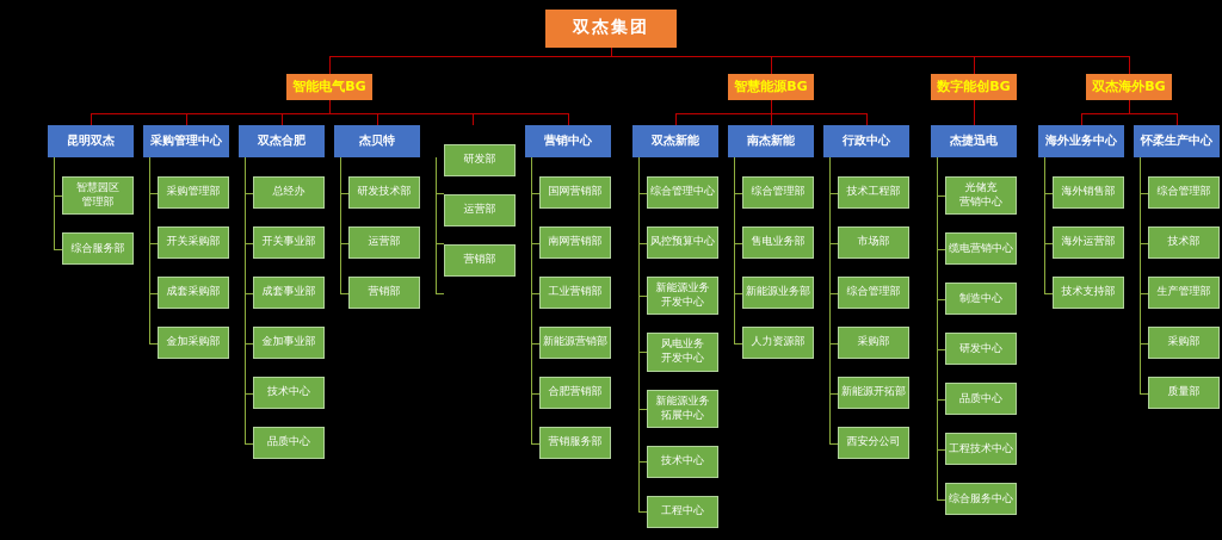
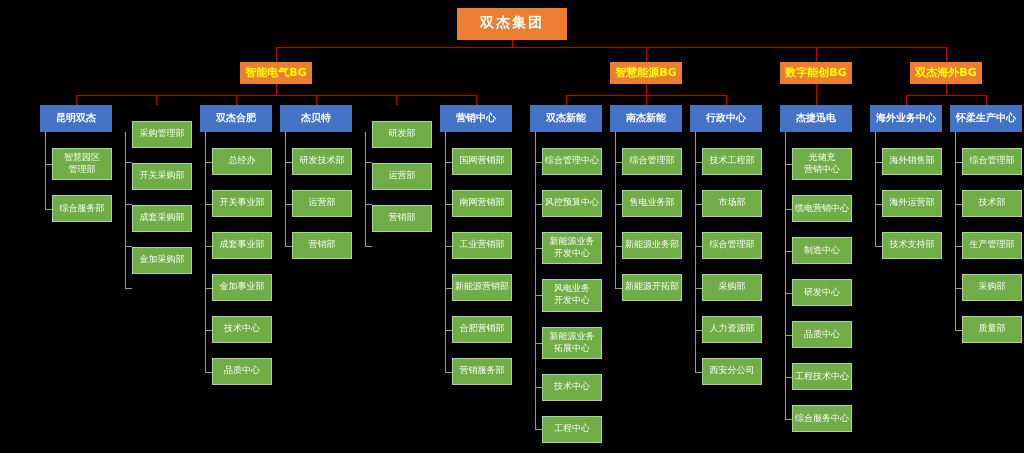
  双杰集团
  智能电气BG
  昆明双杰
  智慧园区
  管理部
  综合服务部
- 采购管理中心
  采购管理部
  开关采购部
  成套采购部
  金加采购部
  双杰合肥
  总经办
  开关事业部
  成套事业部
  金加事业部
  技术中心
  品质中心
  杰贝特
  研发技术部
  运营部
  营销部
  研发部
  运营部
  营销部
  营销中心
  国网营销部
  南网营销部
  工业营销部
  新能源营销部
  合肥营销部
  营销服务部
  智慧能源BG
  双杰新能
  综合管理中心
  风控预算中心
  新能源业务
  开发中心
  风电业务
  开发中心
  新能源业务
  拓展中心
  技术中心
  工程中心
  南杰新能
  综合管理部
  售电业务部
  新能源业务部
- 人力资源部
+ 新能源开拓部
  行政中心
  技术工程部
  市场部
  综合管理部
  采购部
- 新能源开拓部
+ 人力资源部
  西安分公司
  数字能创BG
  杰捷迅电
  光储充
  营销中心
  缆电营销中心
  制造中心
  研发中心
  品质中心
  工程技术中心
  综合服务中心
  双杰海外BG
  海外业务中心
  海外销售部
  海外运营部
  技术支持部
  怀柔生产中心
  综合管理部
  技术部
  生产管理部
  采购部
  质量部
